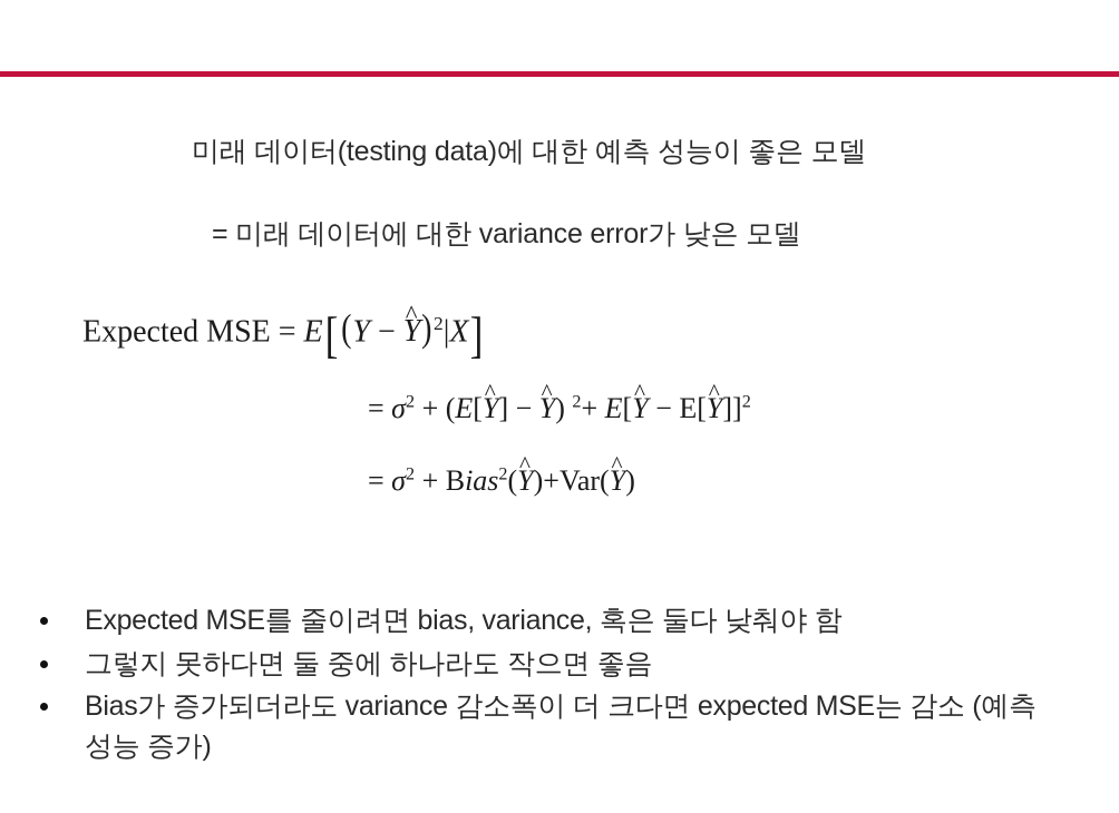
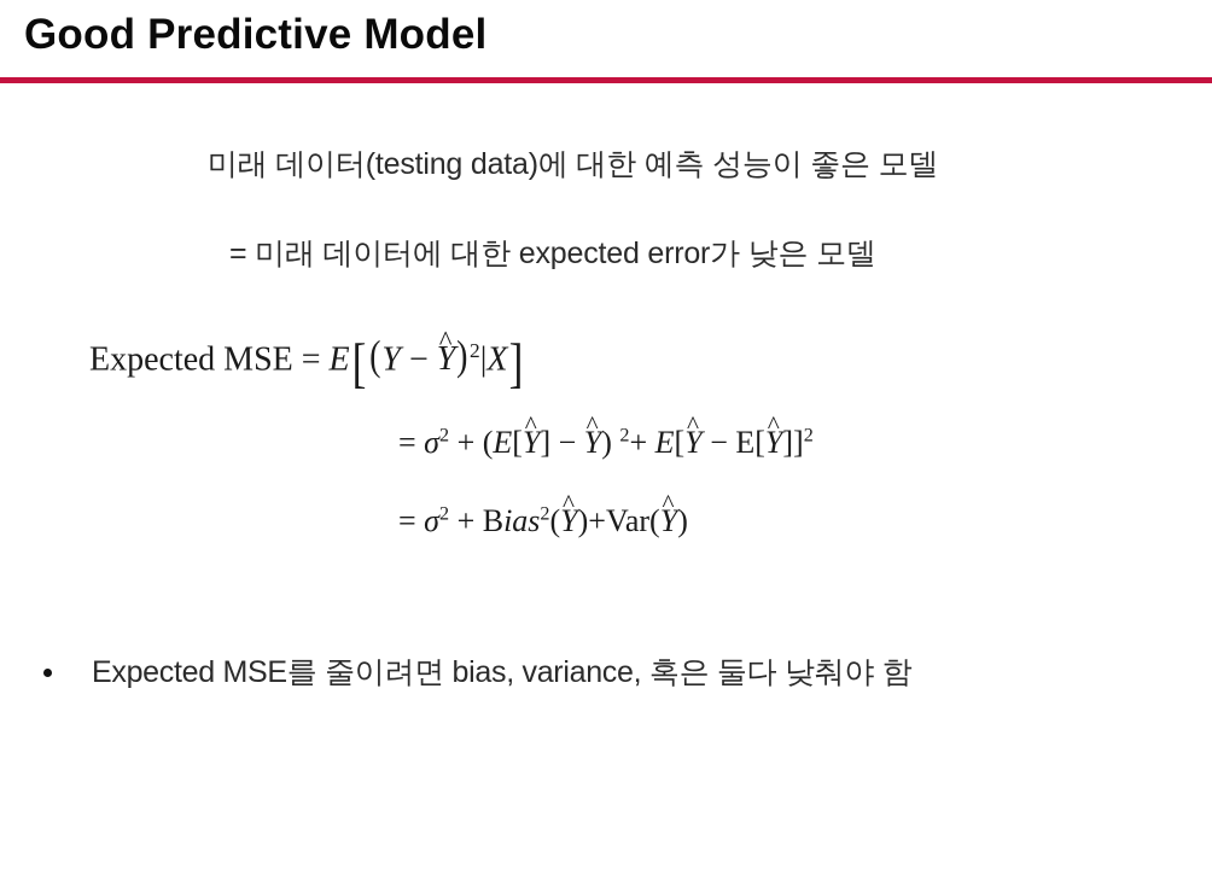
+ Good Predictive Model
  미래 데이터(testing data)에 대한 예측 성능이 좋은 모델
- = 미래 데이터에 대한 variance error가 낮은 모델
+ = 미래 데이터에 대한 expected error가 낮은 모델
  Expected MSE = E[(Y −
  ^
  Y)2|X]
  = σ2 + (E[
  ^
  Y] −
  ^
  Y) 2+ E[
  ^
  Y − E[
  ^
  Y]]2
  = σ2 + Bias2(
  ^
  Y)+Var(
  ^
  Y)
  Expected MSE를 줄이려면 bias, variance, 혹은 둘다 낮춰야 함
- 그렇지 못하다면 둘 중에 하나라도 작으면 좋음
- Bias가 증가되더라도 variance 감소폭이 더 크다면 expected MSE는 감소 (예측 성능 증가)
